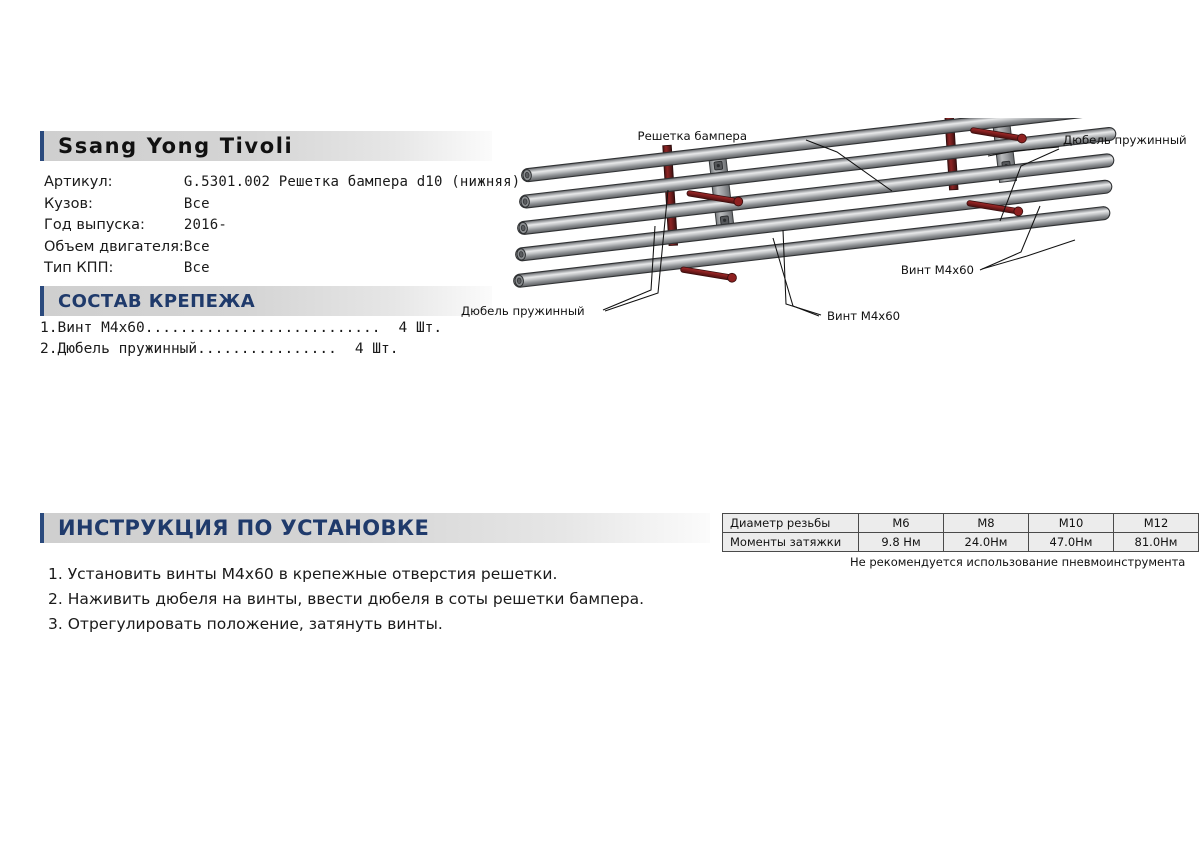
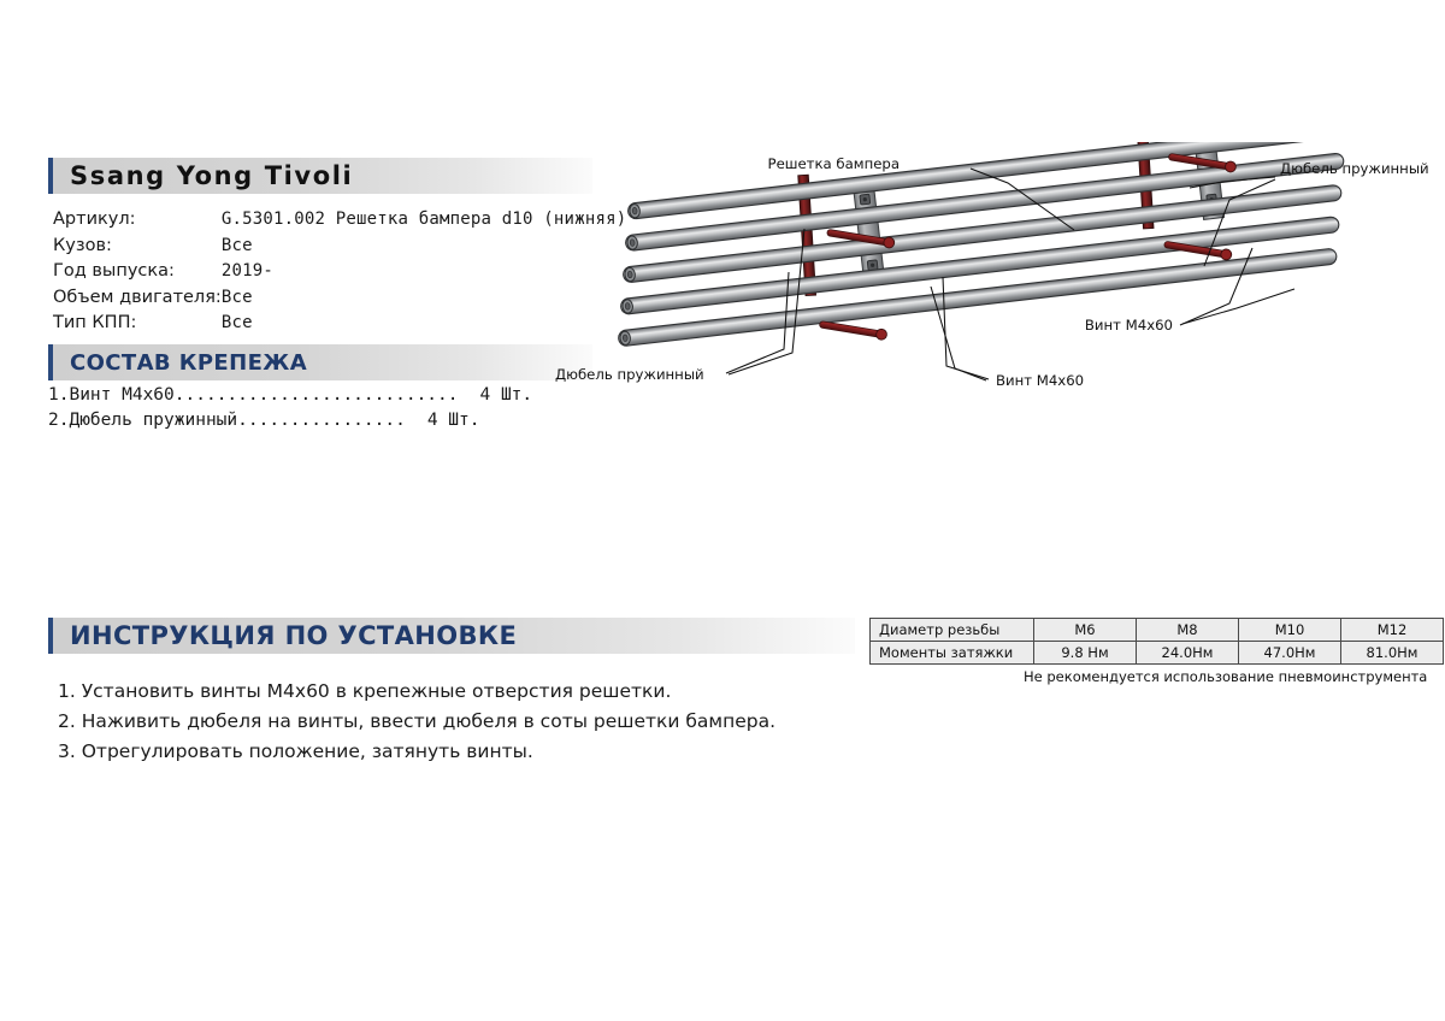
  Ssang Yong Tivoli
  Артикул:	G.5301.002 Решетка бампера d10 (нижняя)
  Кузов:	Все
- Год выпуска:	2016-
+ Год выпуска:	2019-
  Объем двигателя:	Все
  Тип КПП:	Все
  СОСТАВ КРЕПЕЖА
  1.
  Винт М4х60
  ...........................
  4 Шт.
  2.
  Дюбель пружинный
  ................
  4 Шт.
  Решетка бампера
  Дюбель пружинный
  Дюбель пружинный
  Винт М4х60
  Винт М4х60
  ИНСТРУКЦИЯ ПО УСТАНОВКЕ
  1. Установить винты М4х60 в крепежные отверстия решетки.
  2. Наживить дюбеля на винты, ввести дюбеля в соты решетки бампера.
  3. Отрегулировать положение, затянуть винты.
  Диаметр резьбы	M6	M8	M10	M12
  Моменты затяжки	9.8 Нм	24.0Нм	47.0Нм	81.0Нм
  Не рекомендуется использование пневмоинструмента
